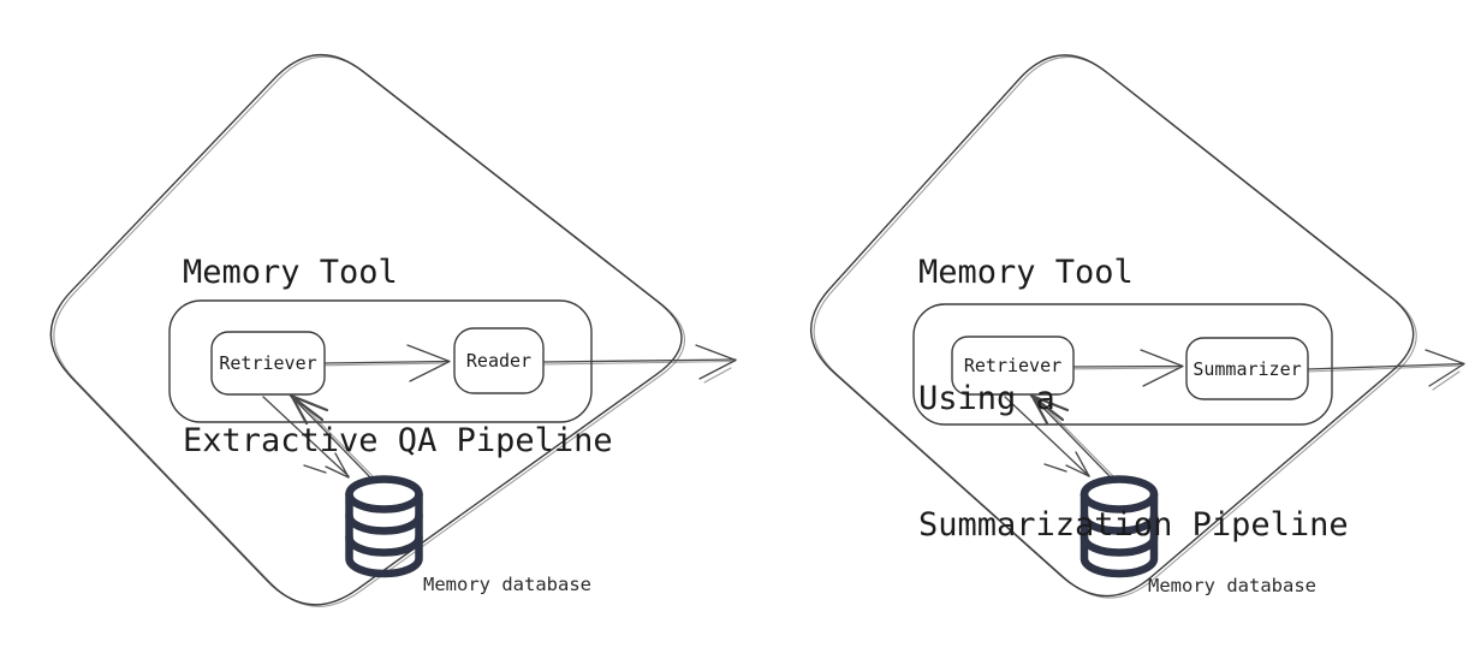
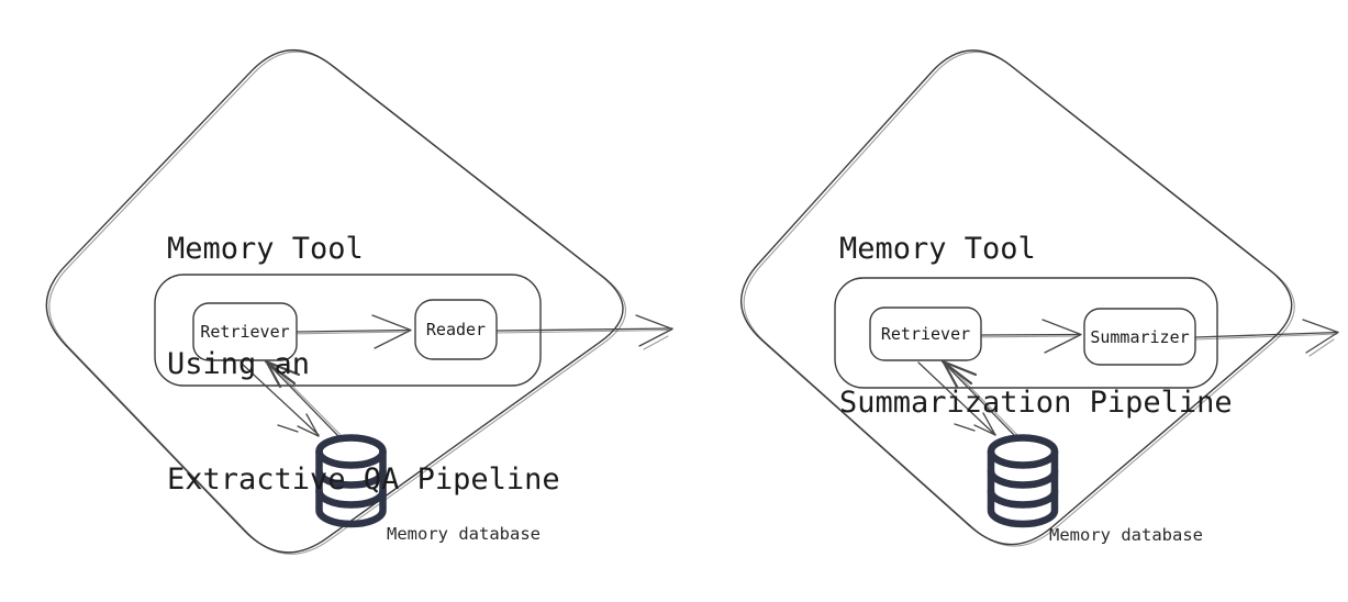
  Memory Tool
+ Using an
  Extractive QA Pipeline
  Memory Tool
- Using a
  Summarization Pipeline
  Retriever
  Reader
  Retriever
  Summarizer
  Memory database
  Memory database
